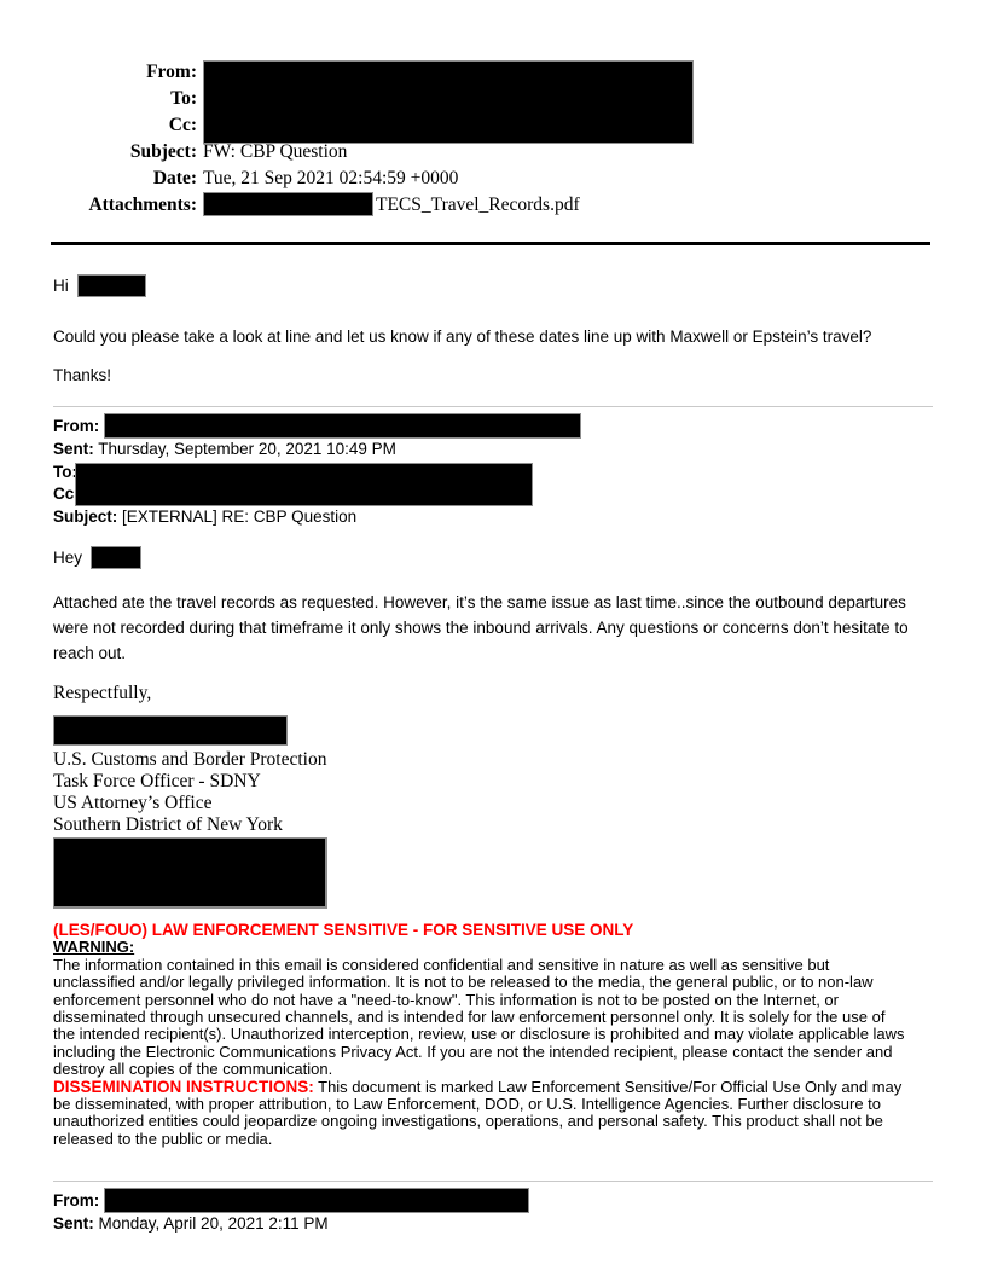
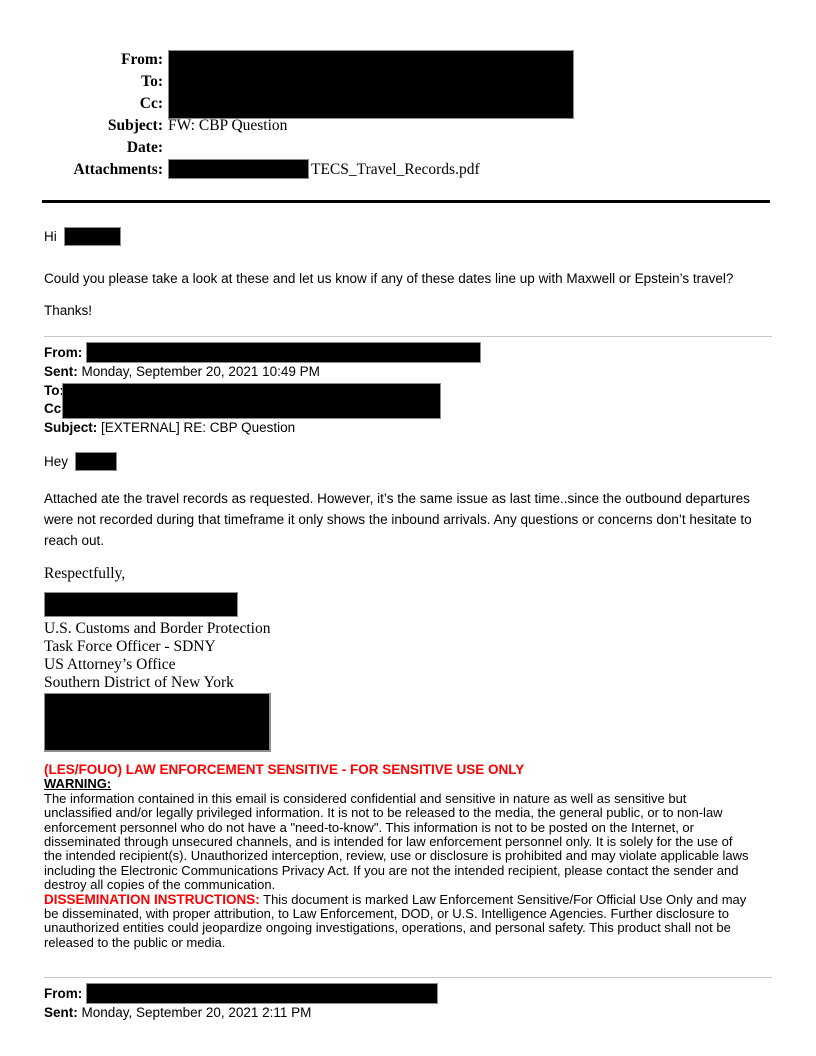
  From:
  To:
  Cc:
  Subject:
  Date:
  Attachments:
  FW: CBP Question
- Tue, 21 Sep 2021 02:54:59 +0000
  TECS_Travel_Records.pdf
  Hi
- Could you please take a look at line and let us know if any of these dates line up with Maxwell or Epstein’s travel?
+ Could you please take a look at these and let us know if any of these dates line up with Maxwell or Epstein’s travel?
  Thanks!
  From:
- Sent: Thursday, September 20, 2021 10:49 PM
+ Sent: Monday, September 20, 2021 10:49 PM
  Subject: [EXTERNAL] RE: CBP Question
  Hey
  Attached ate the travel records as requested. However, it’s the same issue as last time..since the outbound departures
  were not recorded during that timeframe it only shows the inbound arrivals. Any questions or concerns don’t hesitate to
  reach out.
  Respectfully,
  U.S. Customs and Border Protection
  Task Force Officer - SDNY
  US Attorney’s Office
  Southern District of New York
  (LES/FOUO) LAW ENFORCEMENT SENSITIVE - FOR SENSITIVE USE ONLY
  WARNING:
  The information contained in this email is considered confidential and sensitive in nature as well as sensitive but
  unclassified and/or legally privileged information. It is not to be released to the media, the general public, or to non-law
  enforcement personnel who do not have a "need-to-know". This information is not to be posted on the Internet, or
  disseminated through unsecured channels, and is intended for law enforcement personnel only. It is solely for the use of
  the intended recipient(s). Unauthorized interception, review, use or disclosure is prohibited and may violate applicable laws
  including the Electronic Communications Privacy Act. If you are not the intended recipient, please contact the sender and
  destroy all copies of the communication.
  DISSEMINATION INSTRUCTIONS: This document is marked Law Enforcement Sensitive/For Official Use Only and may
  be disseminated, with proper attribution, to Law Enforcement, DOD, or U.S. Intelligence Agencies. Further disclosure to
  unauthorized entities could jeopardize ongoing investigations, operations, and personal safety. This product shall not be
  released to the public or media.
  From:
- Sent: Monday, April 20, 2021 2:11 PM
+ Sent: Monday, September 20, 2021 2:11 PM
